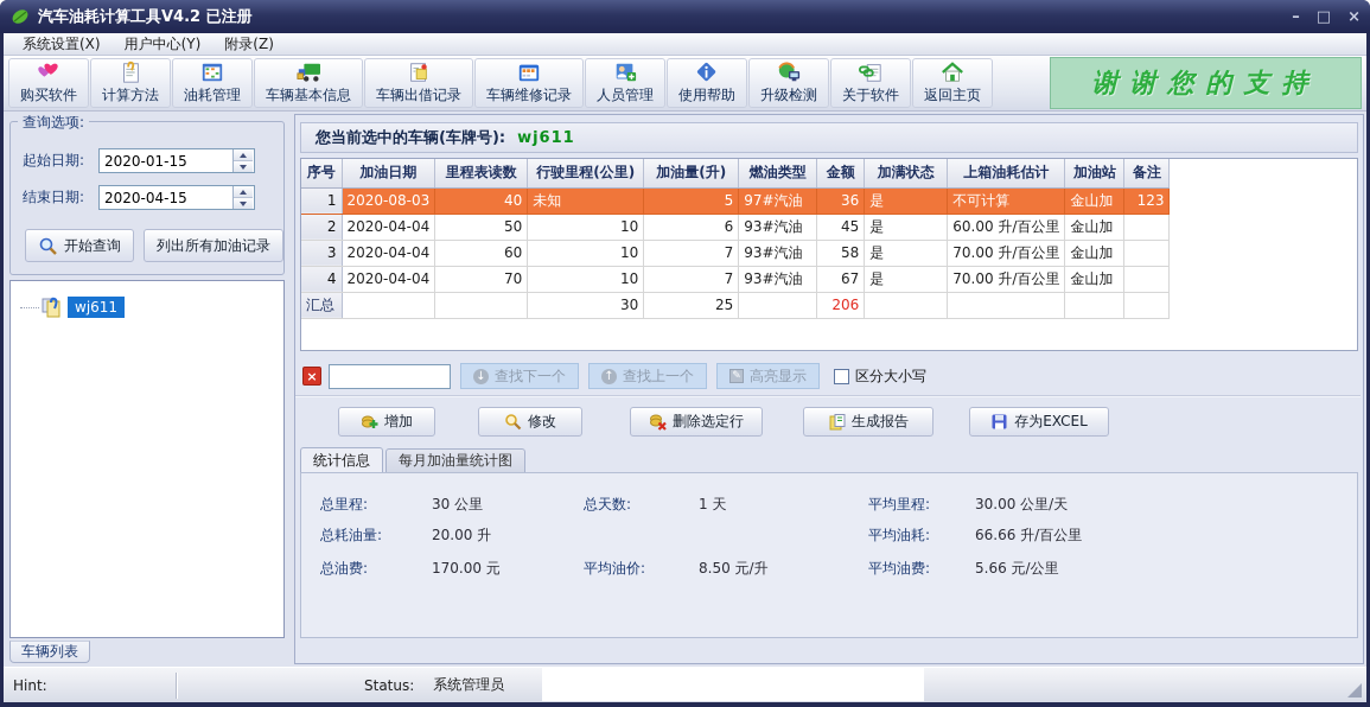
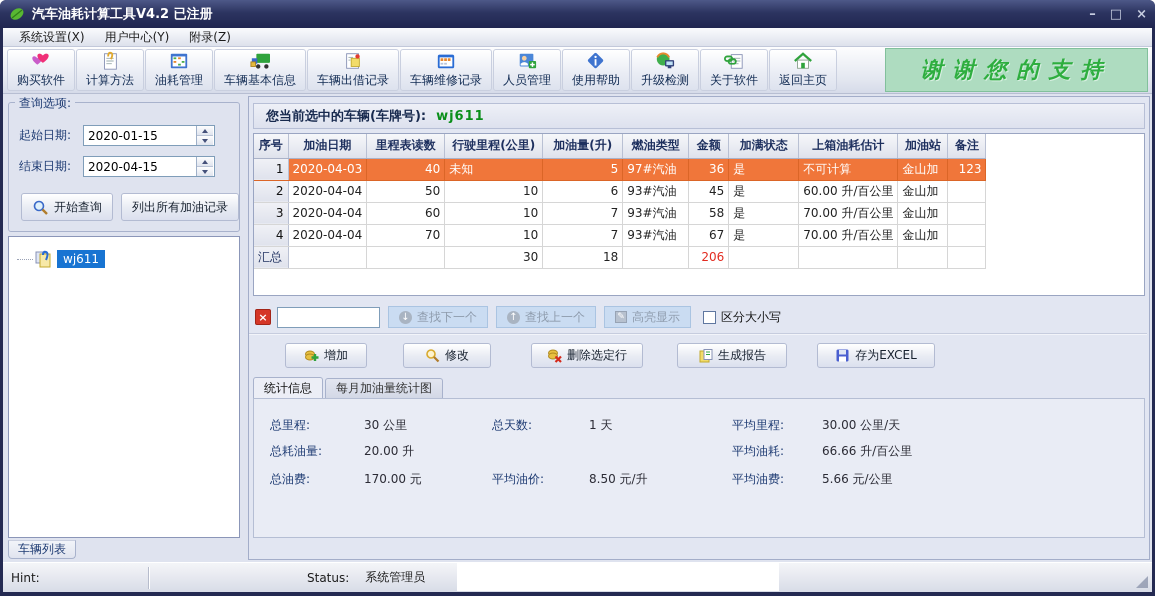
  汽车油耗计算工具V4.2 已注册
  –
  □
  ×
  系统设置(X)
  用户中心(Y)
  附录(Z)
  购买软件
  计算方法
  油耗管理
  车辆基本信息
  车辆出借记录
  车辆维修记录
  人员管理
  使用帮助
  升级检测
  关于软件
  返回主页
  谢谢您的支持
  查询选项:
  起始日期:
  2020-01-15
  结束日期:
  2020-04-15
  开始查询
  列出所有加油记录
  wj611
  车辆列表
  您当前选中的车辆(车牌号):
  wj611
  序号	加油日期	里程表读数	行驶里程(公里)	加油量(升)	燃油类型	金额	加满状态	上箱油耗估计	加油站	备注
- 1	2020-08-03	40	未知	5	97#汽油	36	是	不可计算	金山加	123
+ 1	2020-04-03	40	未知	5	97#汽油	36	是	不可计算	金山加	123
  2	2020-04-04	50	10	6	93#汽油	45	是	60.00 升/百公里	金山加
  3	2020-04-04	60	10	7	93#汽油	58	是	70.00 升/百公里	金山加
  4	2020-04-04	70	10	7	93#汽油	67	是	70.00 升/百公里	金山加
- 汇总			30	25		206
+ 汇总			30	18		206
  ×
  ↓
  查找下一个
  ↑
  查找上一个
  ✎
  高亮显示
  区分大小写
  增加
  修改
  删除选定行
  生成报告
  存为EXCEL
  统计信息
  每月加油量统计图
  总里程:
  30 公里
  总耗油量:
  20.00 升
  总油费:
  170.00 元
  总天数:
  1 天
  平均油价:
  8.50 元/升
  平均里程:
  30.00 公里/天
  平均油耗:
  66.66 升/百公里
  平均油费:
  5.66 元/公里
  Hint:
  Status:
  系统管理员
